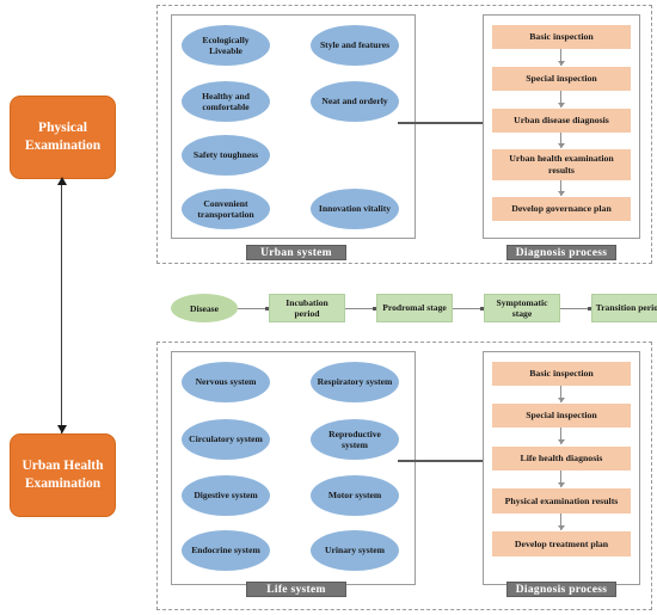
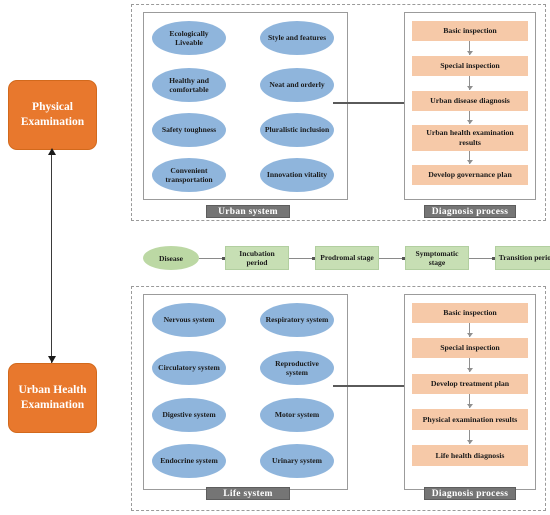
  Physical Examination
  Urban Health Examination
  Ecologically Liveable
  Healthy and comfortable
  Safety toughness
  Convenient transportation
  Style and features
  Neat and orderly
+ Pluralistic inclusion
  Innovation vitality
  Urban system
  Basic inspection
  Special inspection
  Urban disease diagnosis
  Urban health examination results
  Develop governance plan
  Diagnosis process
  Disease
  Incubation period
  Prodromal stage
  Symptomatic stage
  Transition perio
  Nervous system
  Circulatory system
  Digestive system
  Endocrine system
  Respiratory system
  Reproductive system
  Motor system
  Urinary system
  Life system
  Basic inspection
  Special inspection
- Life health diagnosis
+ Develop treatment plan
  Physical examination results
- Develop treatment plan
+ Life health diagnosis
  Diagnosis process
